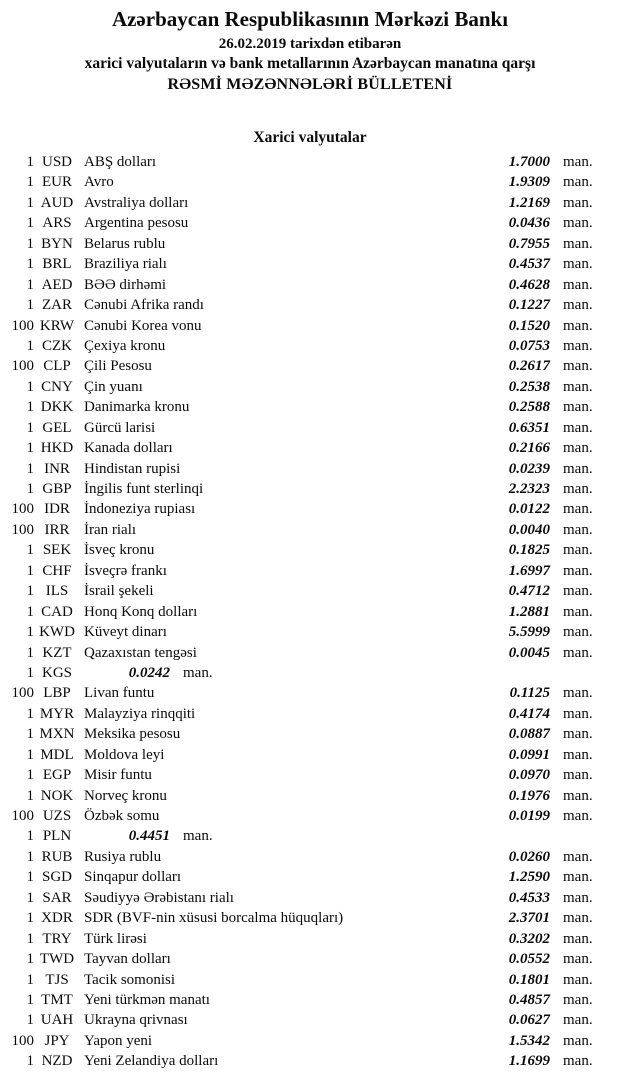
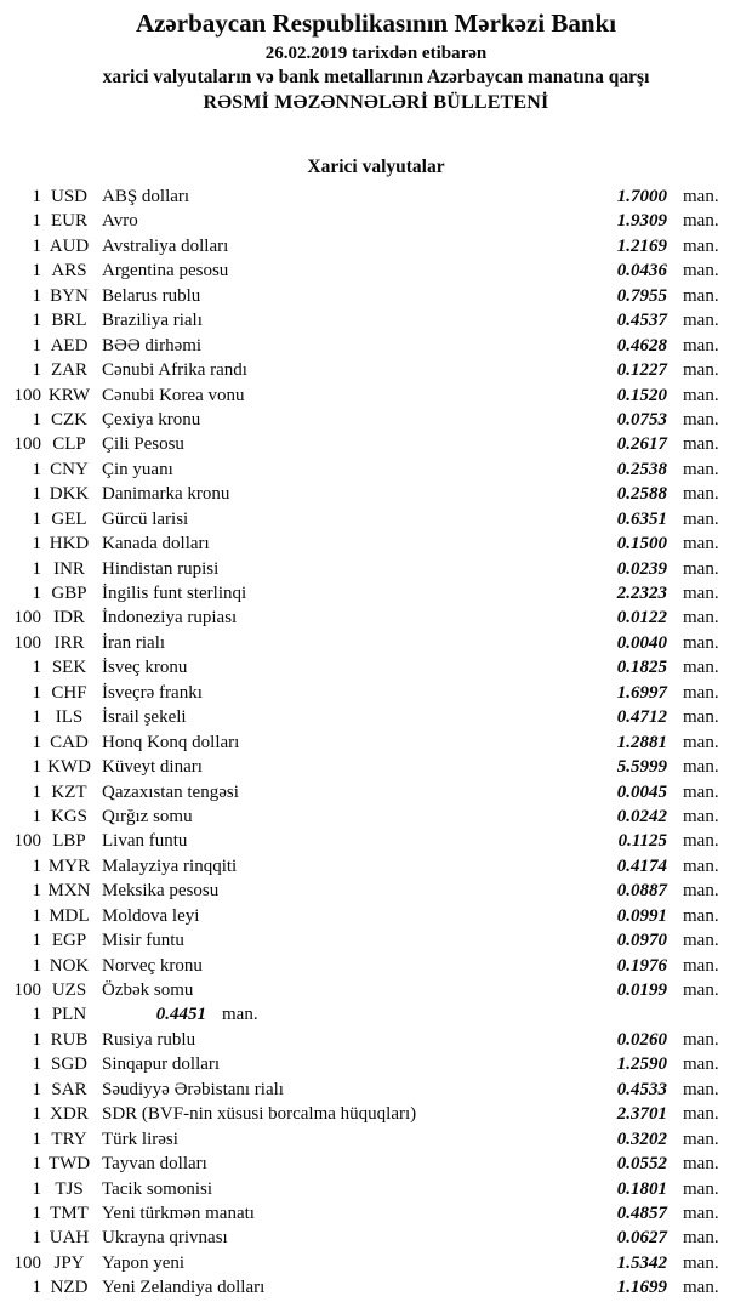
  Azərbaycan Respublikasının Mərkəzi Bankı
  26.02.2019 tarixdən etibarən
  xarici valyutaların və bank metallarının Azərbaycan manatına qarşı
  RƏSMİ MƏZƏNNƏLƏRİ BÜLLETENİ
  Xarici valyutalar
  1
  USD
  ABŞ dolları
  1.7000
  man.
  1
  EUR
  Avro
  1.9309
  man.
  1
  AUD
  Avstraliya dolları
  1.2169
  man.
  1
  ARS
  Argentina pesosu
  0.0436
  man.
  1
  BYN
  Belarus rublu
  0.7955
  man.
  1
  BRL
  Braziliya rialı
  0.4537
  man.
  1
  AED
  BƏƏ dirhəmi
  0.4628
  man.
  1
  ZAR
  Cənubi Afrika randı
  0.1227
  man.
  100
  KRW
  Cənubi Korea vonu
  0.1520
  man.
  1
  CZK
  Çexiya kronu
  0.0753
  man.
  100
  CLP
  Çili Pesosu
  0.2617
  man.
  1
  CNY
  Çin yuanı
  0.2538
  man.
  1
  DKK
  Danimarka kronu
  0.2588
  man.
  1
  GEL
  Gürcü larisi
  0.6351
  man.
  1
  HKD
  Kanada dolları
- 0.2166
+ 0.1500
  man.
  1
  INR
  Hindistan rupisi
  0.0239
  man.
  1
  GBP
  İngilis funt sterlinqi
  2.2323
  man.
  100
  IDR
  İndoneziya rupiası
  0.0122
  man.
  100
  IRR
  İran rialı
  0.0040
  man.
  1
  SEK
  İsveç kronu
  0.1825
  man.
  1
  CHF
  İsveçrə frankı
  1.6997
  man.
  1
  ILS
  İsrail şekeli
  0.4712
  man.
  1
  CAD
  Honq Konq dolları
  1.2881
  man.
  1
  KWD
  Küveyt dinarı
  5.5999
  man.
  1
  KZT
  Qazaxıstan tengəsi
  0.0045
  man.
  1
  KGS
+ Qırğız somu
  0.0242
  man.
  100
  LBP
  Livan funtu
  0.1125
  man.
  1
  MYR
  Malayziya rinqqiti
  0.4174
  man.
  1
  MXN
  Meksika pesosu
  0.0887
  man.
  1
  MDL
  Moldova leyi
  0.0991
  man.
  1
  EGP
  Misir funtu
  0.0970
  man.
  1
  NOK
  Norveç kronu
  0.1976
  man.
  100
  UZS
  Özbək somu
  0.0199
  man.
  1
  PLN
  0.4451
  man.
  1
  RUB
  Rusiya rublu
  0.0260
  man.
  1
  SGD
  Sinqapur dolları
  1.2590
  man.
  1
  SAR
  Səudiyyə Ərəbistanı rialı
  0.4533
  man.
  1
  XDR
  SDR (BVF-nin xüsusi borcalma hüquqları)
  2.3701
  man.
  1
  TRY
  Türk lirəsi
  0.3202
  man.
  1
  TWD
  Tayvan dolları
  0.0552
  man.
  1
  TJS
  Tacik somonisi
  0.1801
  man.
  1
  TMT
  Yeni türkmən manatı
  0.4857
  man.
  1
  UAH
  Ukrayna qrivnası
  0.0627
  man.
  100
  JPY
  Yapon yeni
  1.5342
  man.
  1
  NZD
  Yeni Zelandiya dolları
  1.1699
  man.
